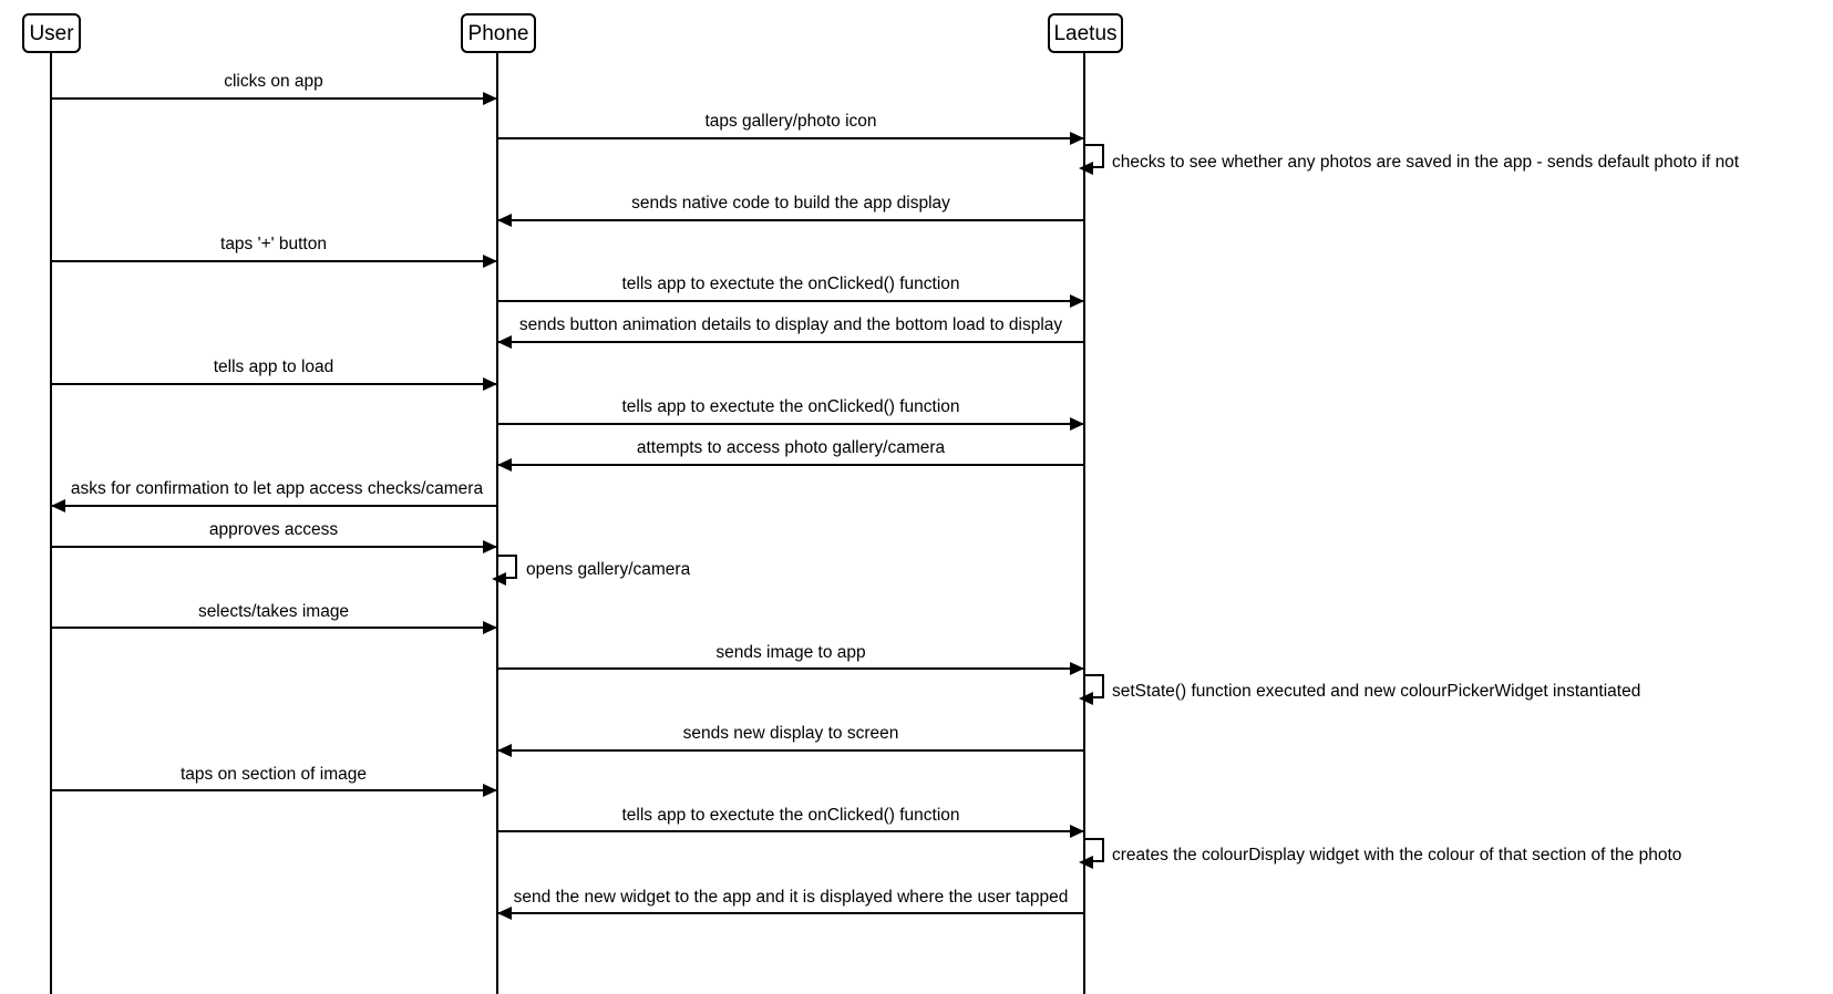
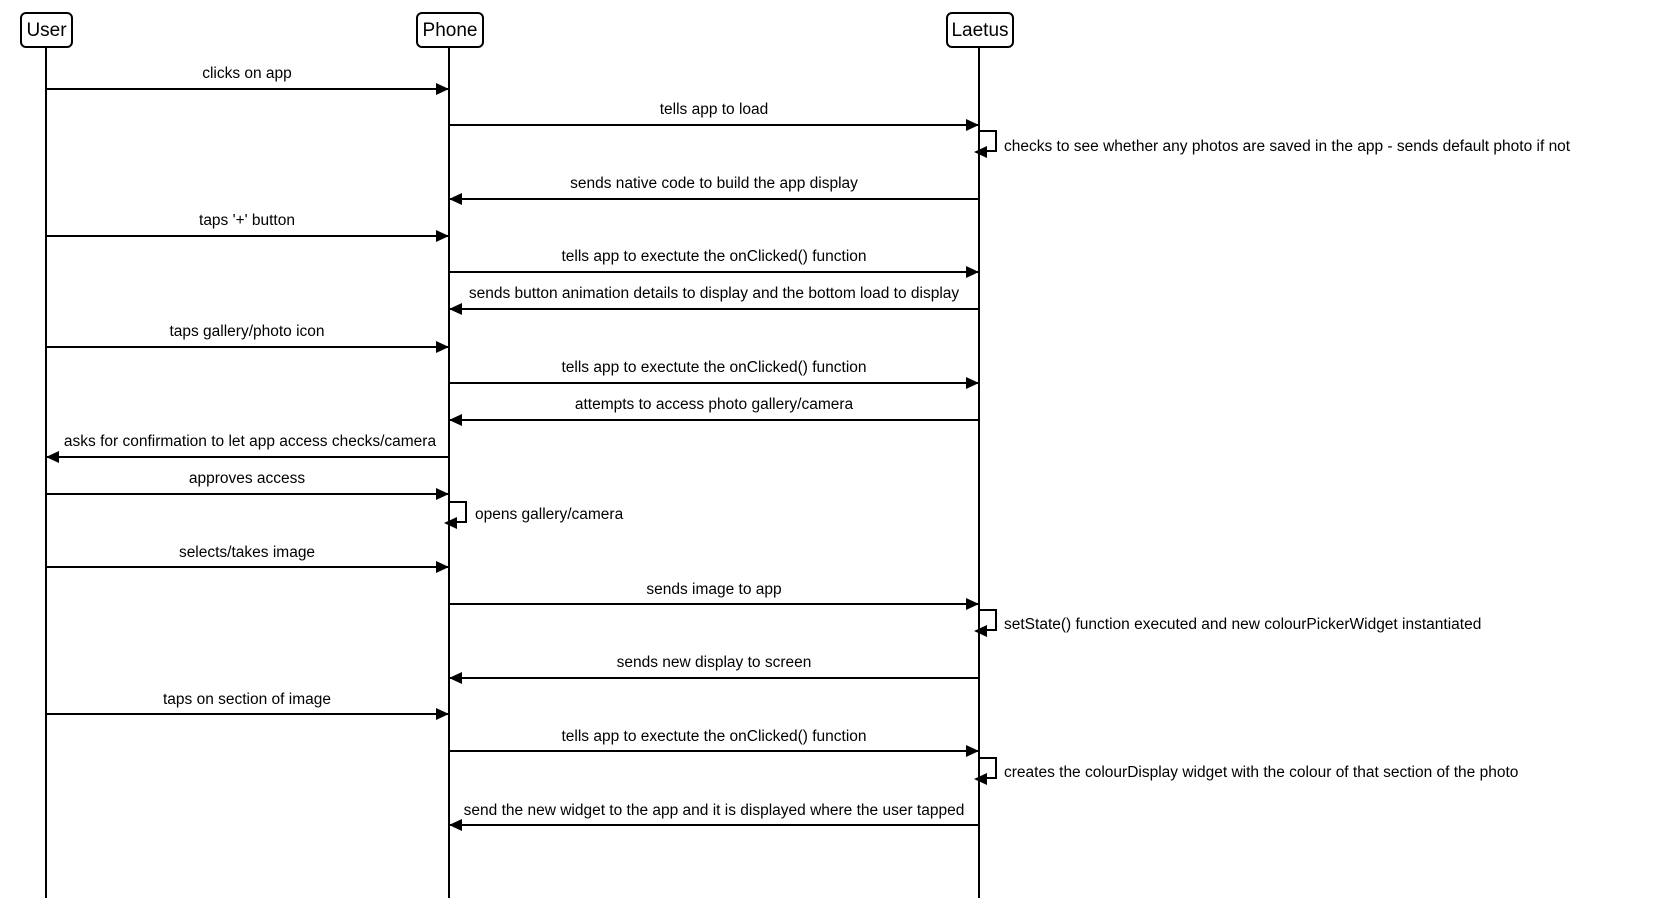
  clicks on app
- taps gallery/photo icon
+ tells app to load
  sends native code to build the app display
  taps '+' button
  tells app to exectute the onClicked() function
  sends button animation details to display and the bottom load to display
- tells app to load
+ taps gallery/photo icon
  tells app to exectute the onClicked() function
  attempts to access photo gallery/camera
  asks for confirmation to let app access checks/camera
  approves access
  selects/takes image
  sends image to app
  sends new display to screen
  taps on section of image
  tells app to exectute the onClicked() function
  send the new widget to the app and it is displayed where the user tapped
  checks to see whether any photos are saved in the app - sends default photo if not
  opens gallery/camera
  setState() function executed and new colourPickerWidget instantiated
  creates the colourDisplay widget with the colour of that section of the photo
  User
  Phone
  Laetus
